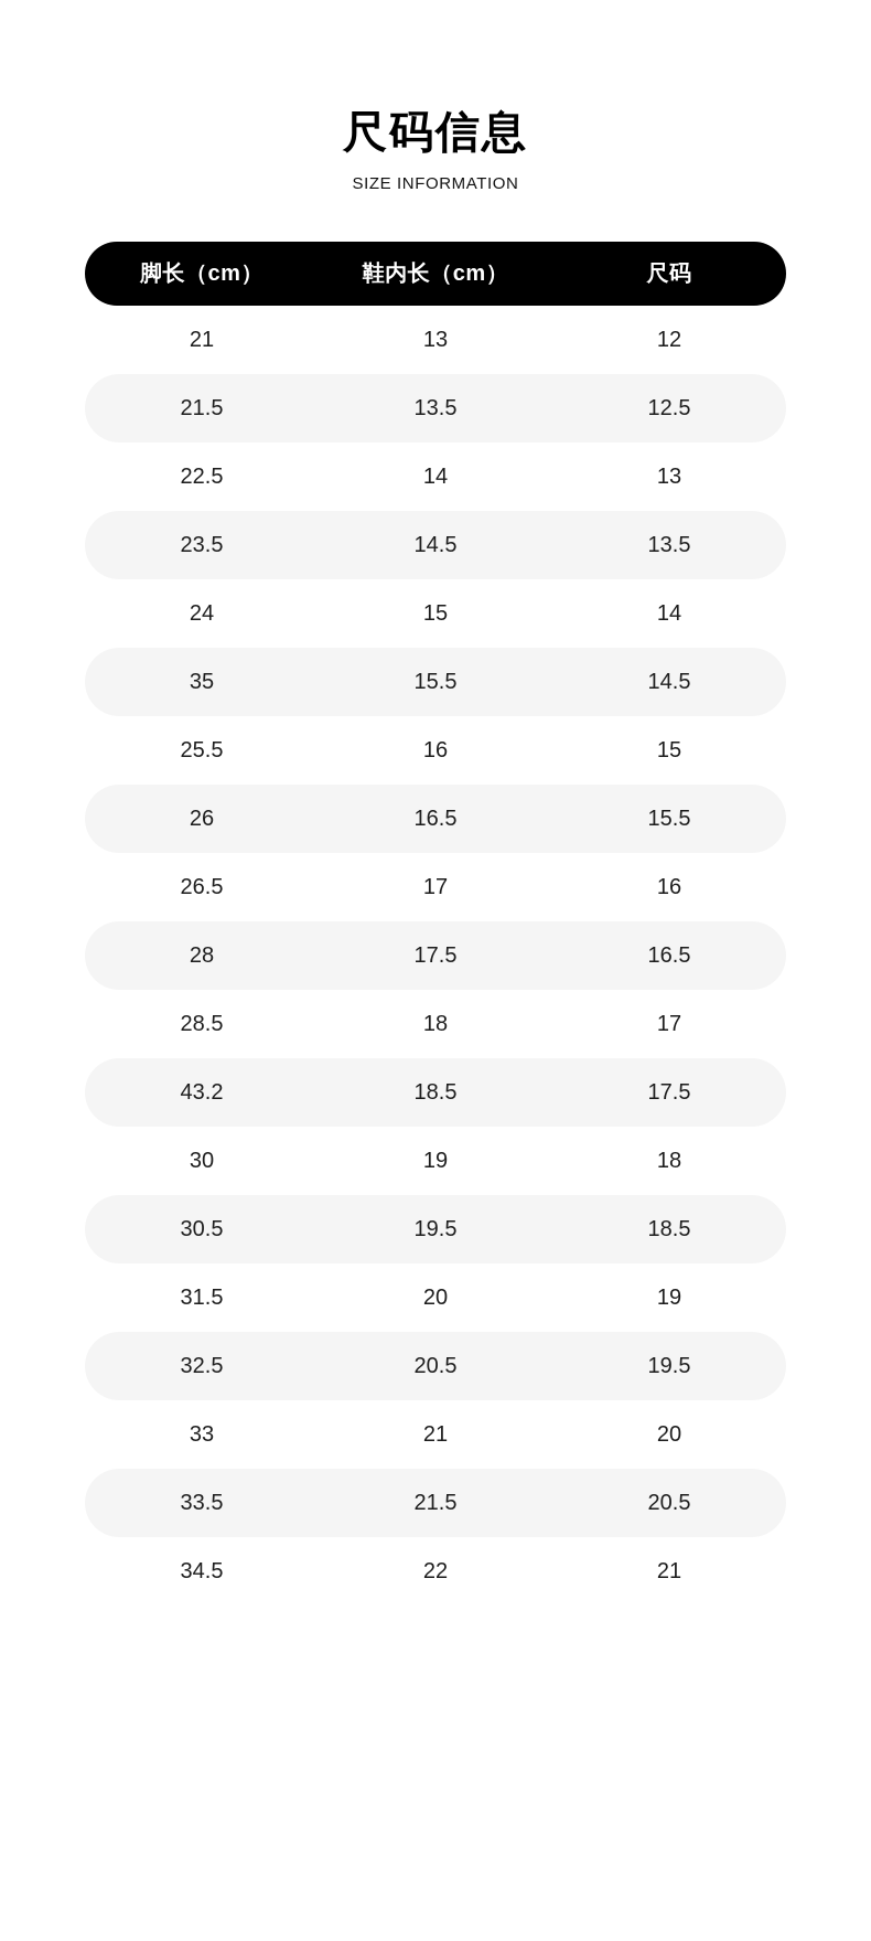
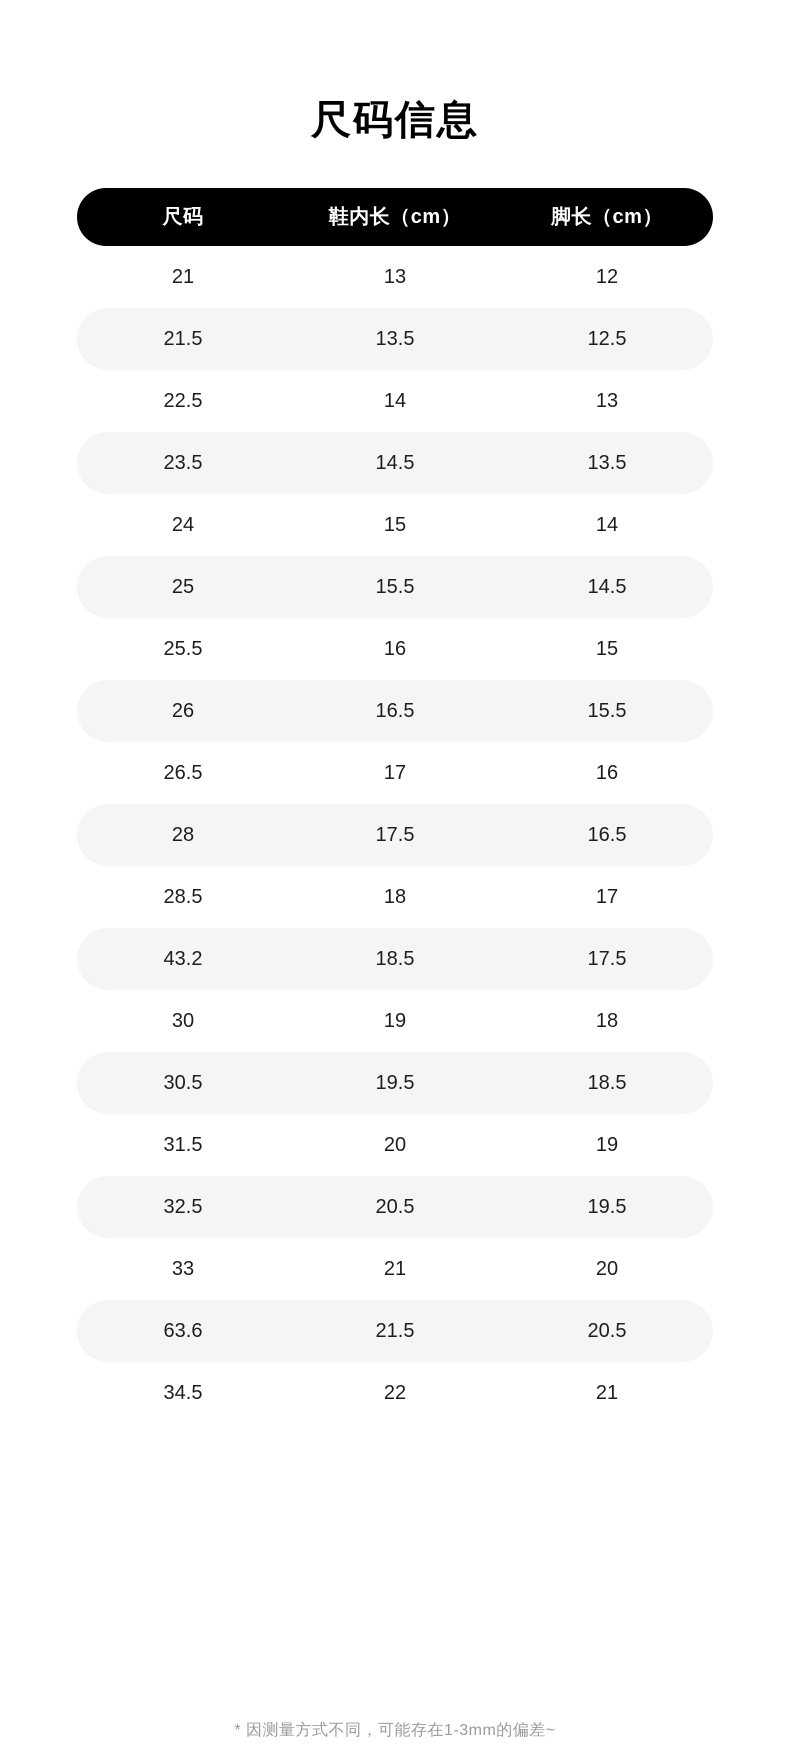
  尺码信息
- SIZE INFORMATION
- 脚长（cm）
+ 尺码
  鞋内长（cm）
- 尺码
+ 脚长（cm）
  21
  13
  12
  21.5
  13.5
  12.5
  22.5
  14
  13
  23.5
  14.5
  13.5
  24
  15
  14
- 35
+ 25
  15.5
  14.5
  25.5
  16
  15
  26
  16.5
  15.5
  26.5
  17
  16
  28
  17.5
  16.5
  28.5
  18
  17
  43.2
  18.5
  17.5
  30
  19
  18
  30.5
  19.5
  18.5
  31.5
  20
  19
  32.5
  20.5
  19.5
  33
  21
  20
- 33.5
+ 63.6
  21.5
  20.5
  34.5
  22
  21
+ * 因测量方式不同，可能存在1-3mm的偏差~
